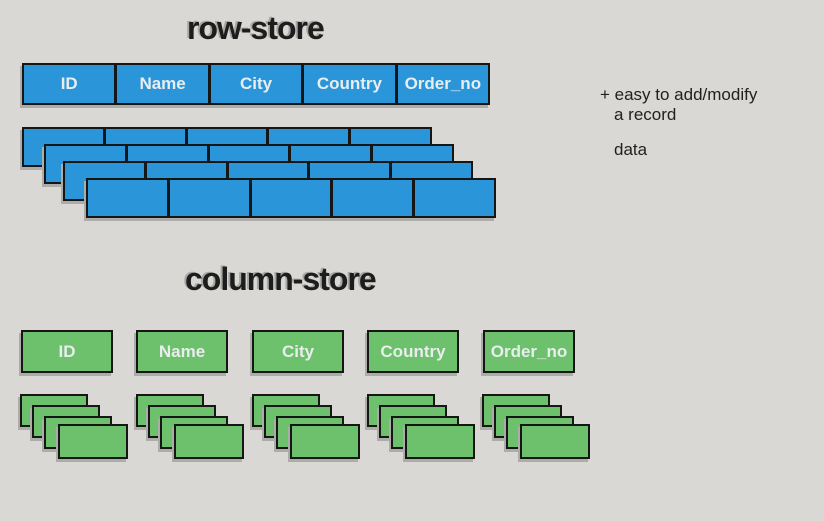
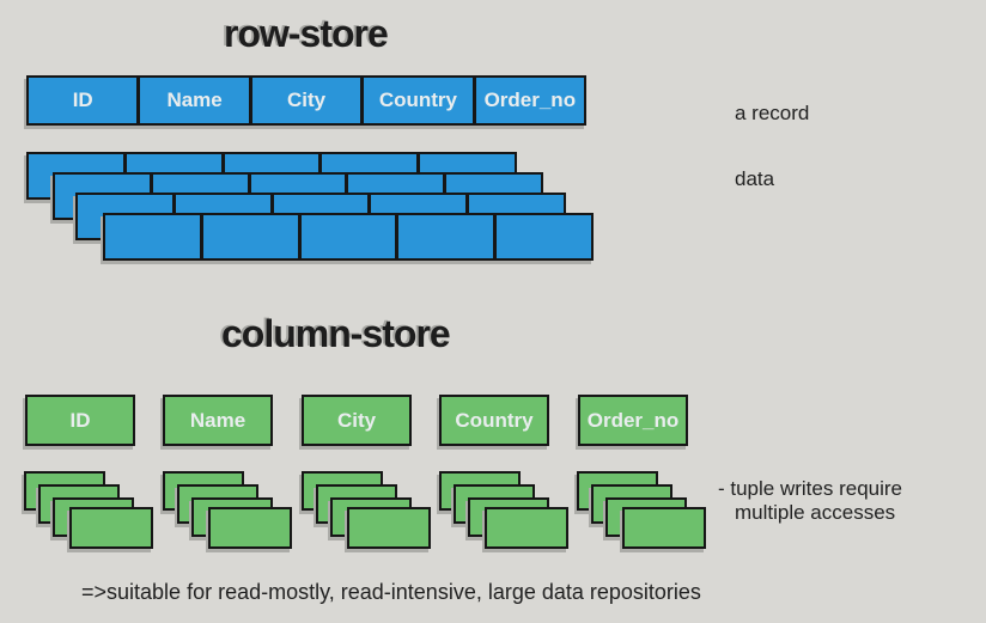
  row-store
  ID
  Name
  City
  Country
  Order_no
- + easy to add/modify
  a record
  data
  column-store
  ID
  Name
  City
  Country
  Order_no
+ - tuple writes require
+ multiple accesses
+ =>suitable for read-mostly, read-intensive, large data repositories
